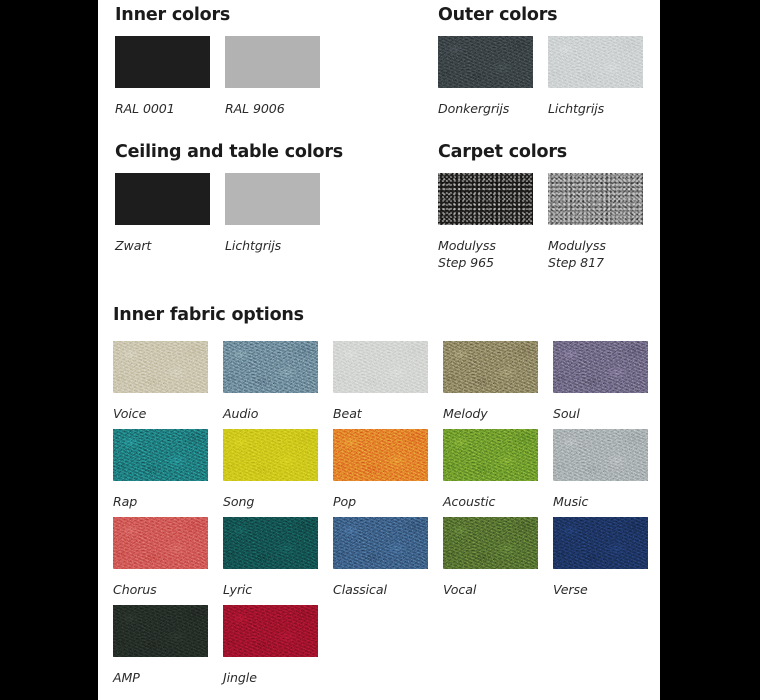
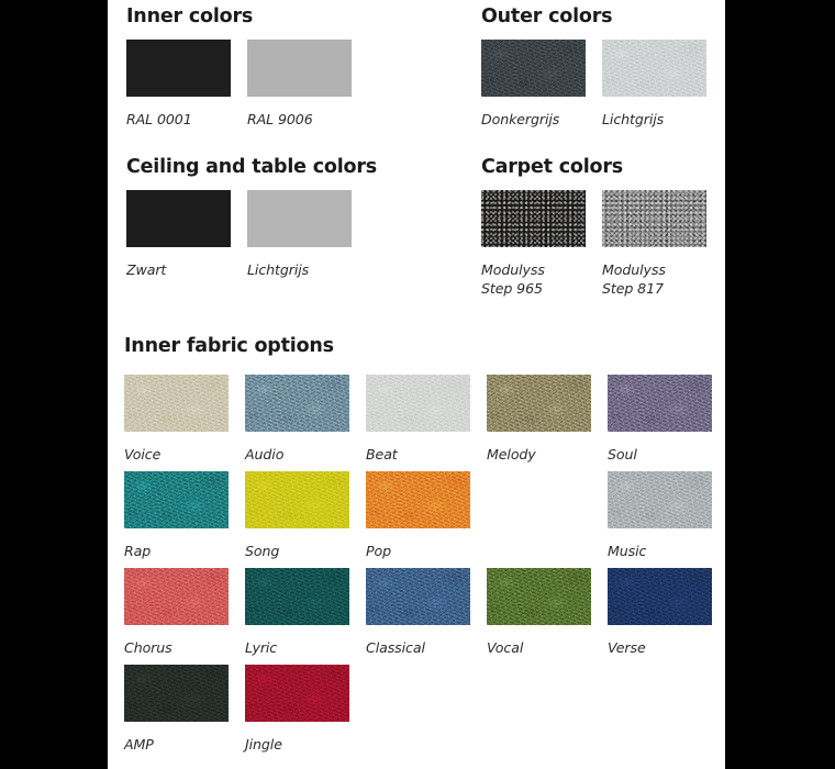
  Inner colors
  RAL 0001
  RAL 9006
  Outer colors
  Donkergrijs
  Lichtgrijs
  Ceiling and table colors
  Zwart
  Lichtgrijs
  Carpet colors
  Modulyss
  Step 965
  Modulyss
  Step 817
  Inner fabric options
  Voice
  Audio
  Beat
  Melody
  Soul
  Rap
  Song
  Pop
- Acoustic
  Music
  Chorus
  Lyric
  Classical
  Vocal
  Verse
  AMP
  Jingle
